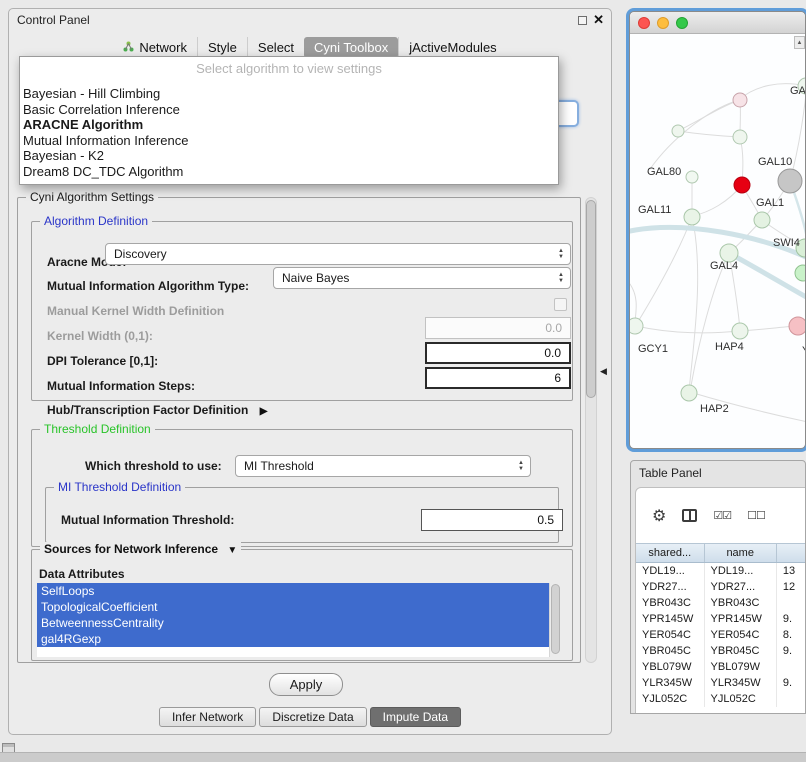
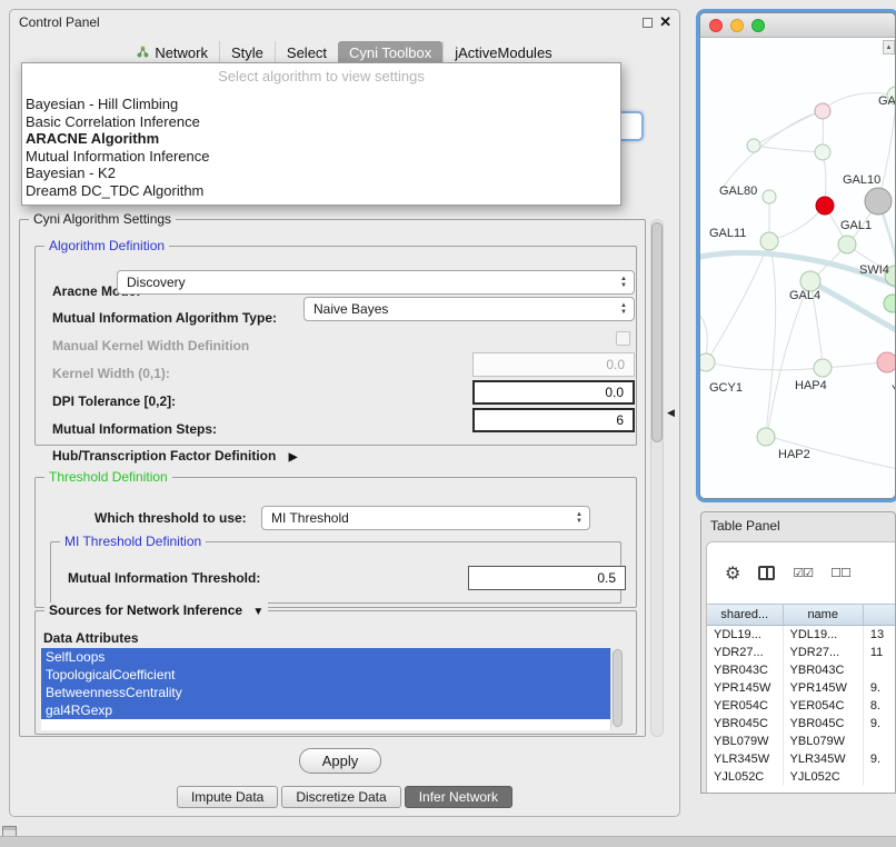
  Control Panel
  ✕
  Network
  Style
  Select
  Cyni Toolbox
  jActiveModules
  Select algorithm to view settings
  Bayesian - Hill Climbing
  Basic Correlation Inference
  ARACNE Algorithm
  Mutual Information Inference
  Bayesian - K2
  Dream8 DC_TDC Algorithm
  Cyni Algorithm Settings
  Algorithm Definition
  Discovery
  Mutual Information Algorithm Type:
  Naive Bayes
  Manual Kernel Width Definition
  Kernel Width (0,1):
  0.0
- DPI Tolerance [0,1]:
+ DPI Tolerance [0,2]:
  0.0
  Mutual Information Steps:
  6
  Hub/Transcription Factor Definition ▶
  Threshold Definition
  Which threshold to use:
  MI Threshold
  MI Threshold Definition
  Mutual Information Threshold:
  0.5
  Sources for Network Inference ▼
  Data Attributes
  SelfLoops
  TopologicalCoefficient
  BetweennessCentrality
  gal4RGexp
  Apply
- Infer Network
+ Impute Data
  Discretize Data
- Impute Data
+ Infer Network
  ◀
  GAL80
  GAL10
  GAL11
  GAL1
  SWI4
  GAL4
  GCY1
  HAP4
  HAP2
  Table Panel
  ⚙
  ☑☑
  ☐☐
  shared...
  name
  YDL19...
  YDL19...
  13
  YDR27...
  YDR27...
- 12
+ 11
  YBR043C
  YBR043C
  YPR145W
  YPR145W
  9.
  YER054C
  YER054C
  8.
  YBR045C
  YBR045C
  9.
  YBL079W
  YBL079W
  YLR345W
  YLR345W
  9.
  YJL052C
  YJL052C
